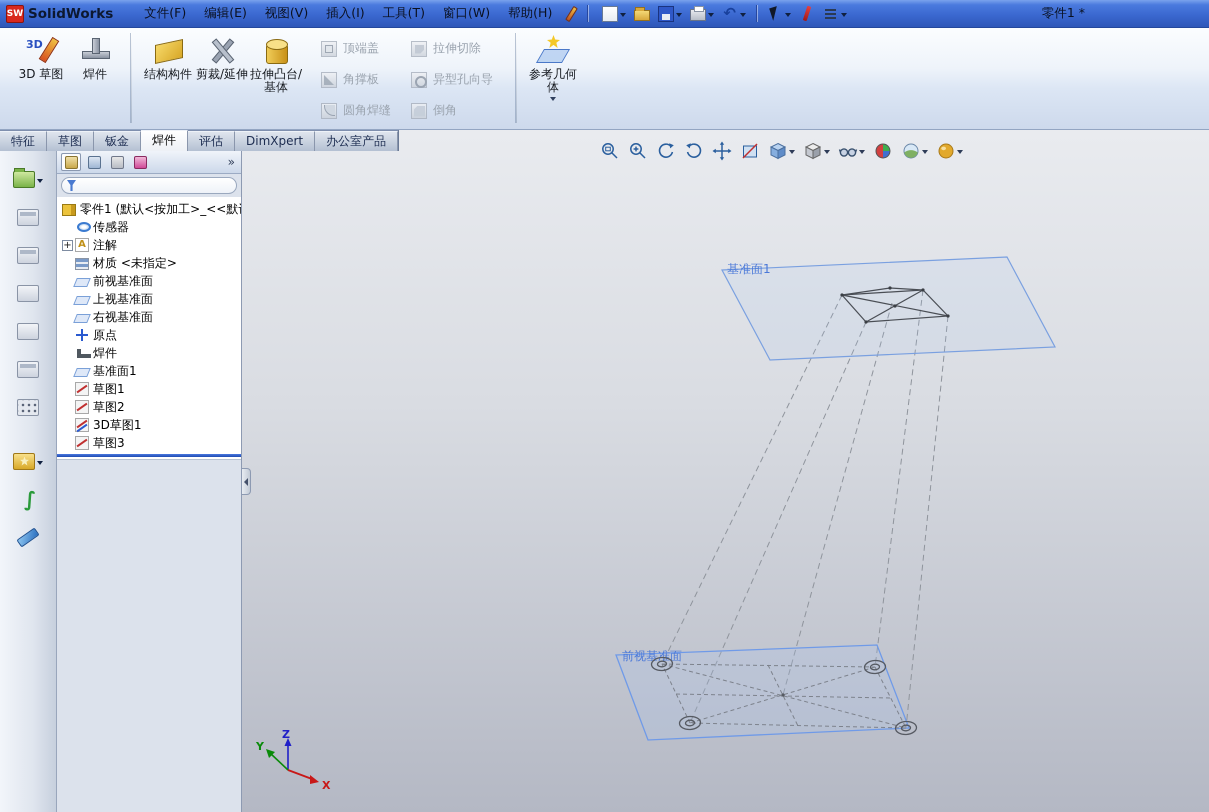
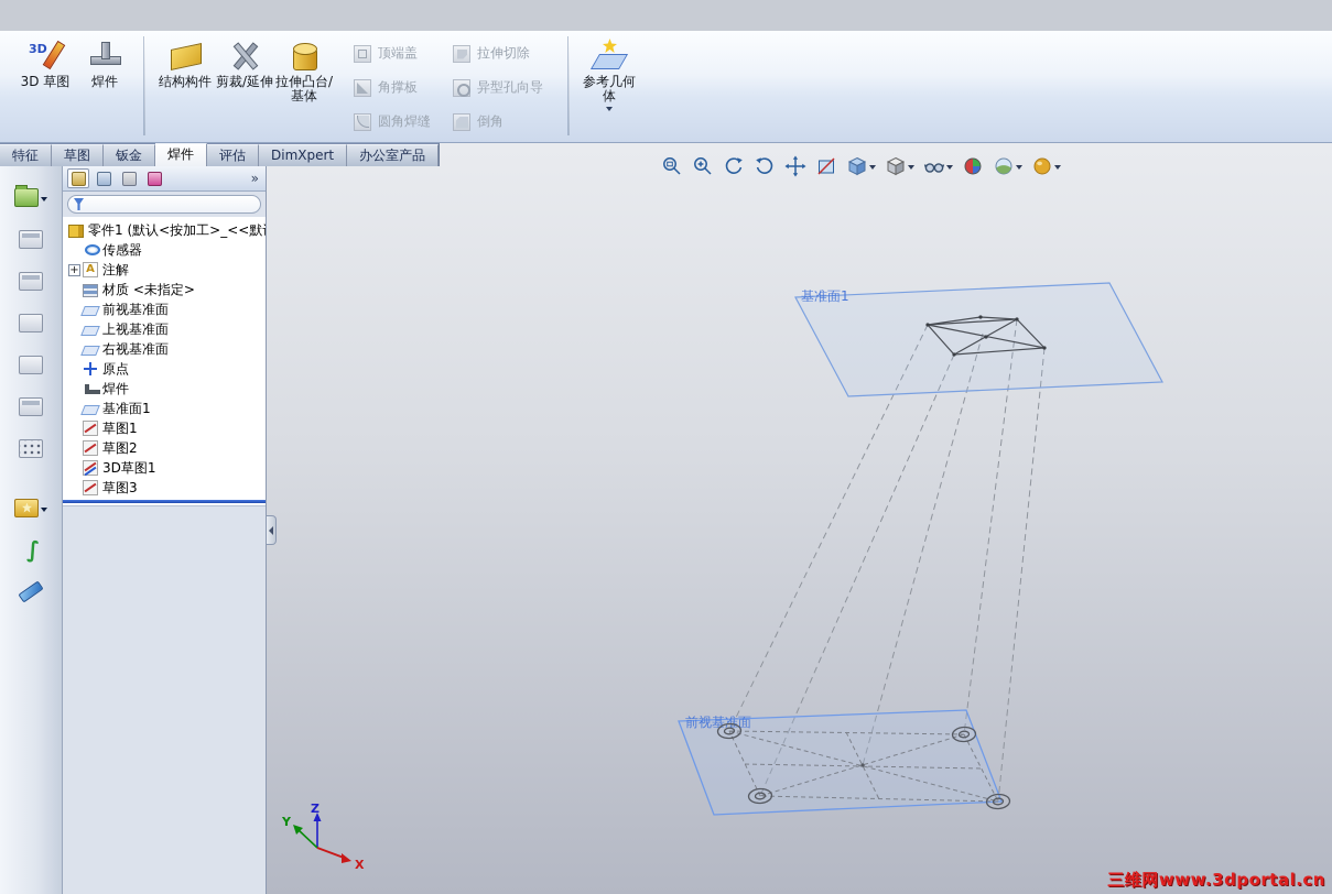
- SW
- SolidWorks
- 文件(F)
- 编辑(E)
- 视图(V)
- 插入(I)
- 工具(T)
- 窗口(W)
- 帮助(H)
- 零件1 *
  3D 草图
  焊件
  结构构件
  剪裁/延伸
  拉伸凸台/基体
  顶端盖
  角撑板
  圆角焊缝
  拉伸切除
  异型孔向导
  倒角
  参考几何体
  基准面1
  前视基准面
  Z
  Y
  X
+ 三维网www.3dportal.cn
  特征
  草图
  钣金
  焊件
  评估
  DimXpert
  办公室产品
  »
  零件1 (默认<按加工>_<<默
  传感器
  +
  注解
  材质 <未指定>
  前视基准面
  上视基准面
  右视基准面
  原点
  焊件
  基准面1
  草图1
  草图2
  3D草图1
  草图3
